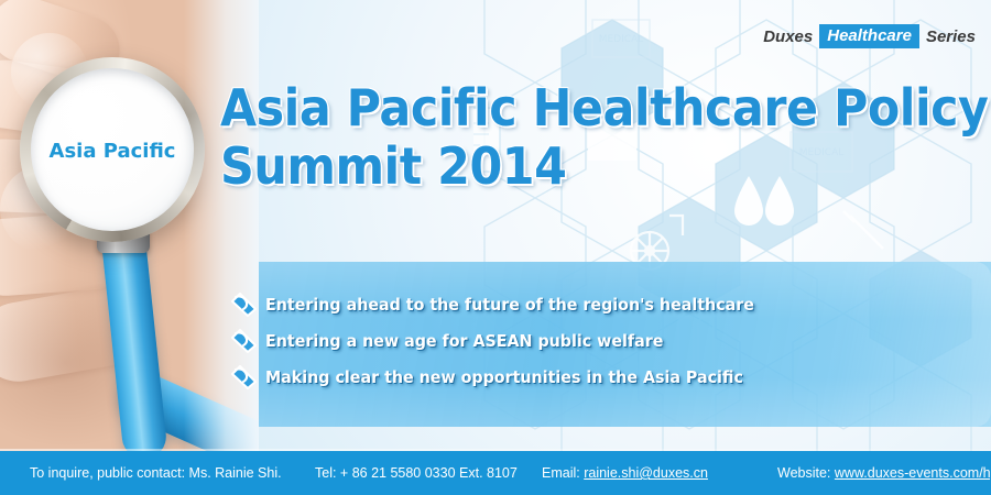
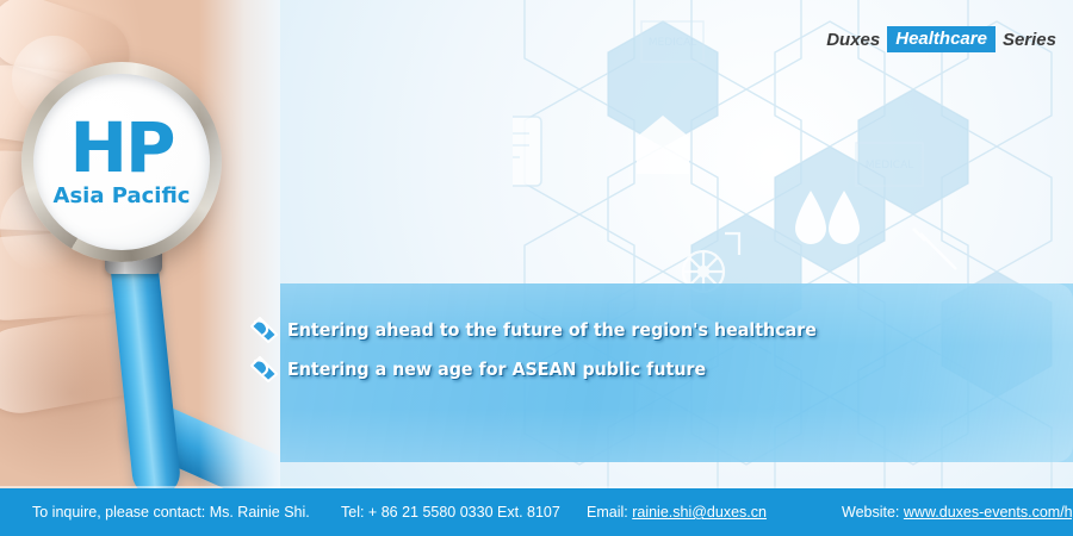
  MEDICAL
+ HP
  Asia Pacific
  Duxes
  Healthcare
  Series
- Asia Pacific Healthcare Policy
- Summit 2014
  Entering ahead to the future of the region's healthcare
- Entering a new age for ASEAN public welfare
+ Entering a new age for ASEAN public future
- Making clear the new opportunities in the Asia Pacific
- To inquire, public contact: Ms. Rainie Shi.
+ To inquire, please contact: Ms. Rainie Shi.
  Tel: + 86 21 5580 0330 Ext. 8107
  Email: rainie.shi@duxes.cn
  Website: www.duxes-events.com/h
